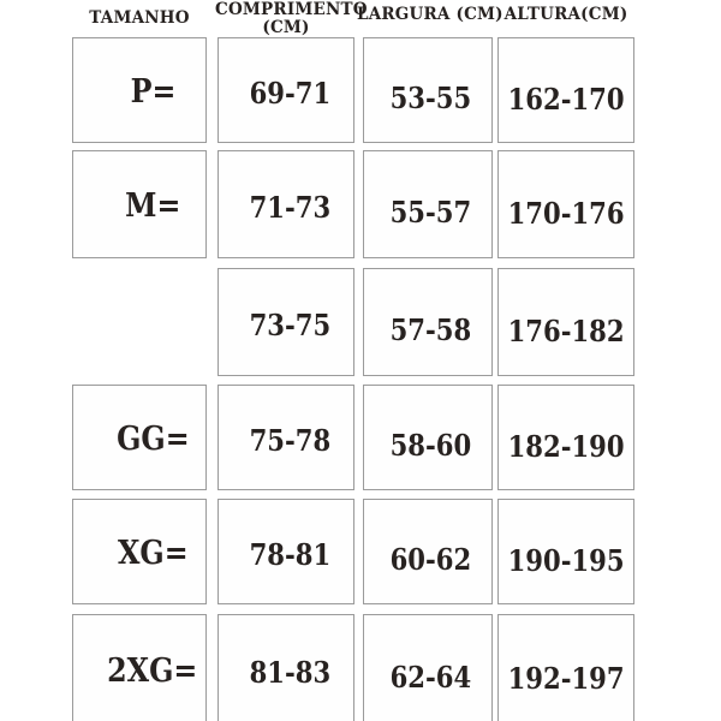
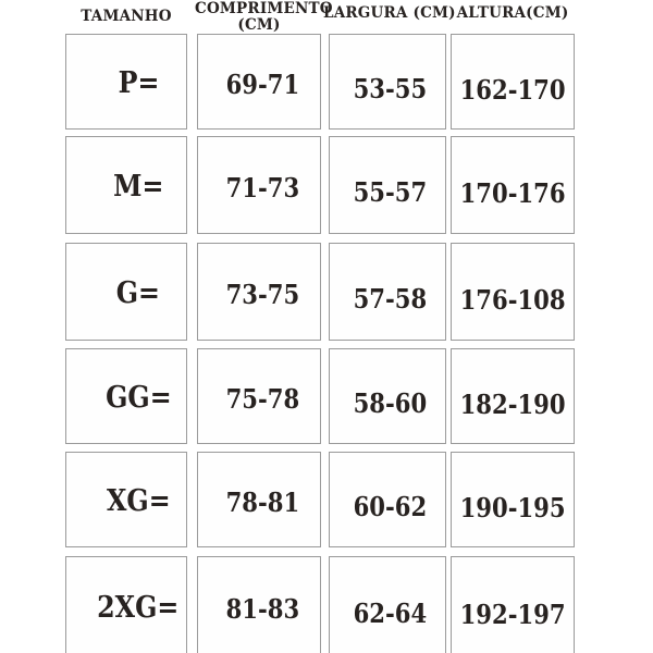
  TAMANHO
  COMPRIMENT (CM)
  LARGURA (CM
  ALTURA(CM)
  P=
  69-71
  53-55
  162-170
  M=
  71-73
  55-57
  170-176
+ G=
  73-75
  57-58
- 176-182
+ 176-108
  GG=
  75-78
  58-60
  182-190
  XG=
  78-81
  60-62
  190-195
  2XG=
  81-83
  62-64
  192-197
